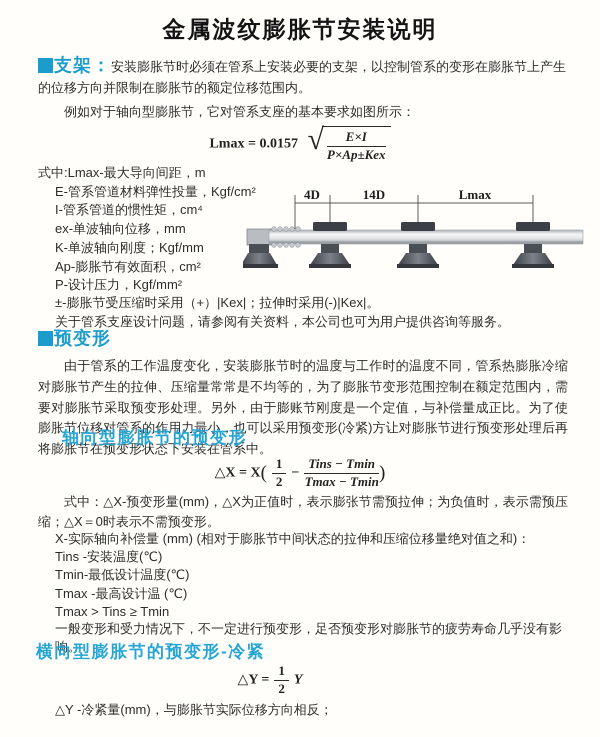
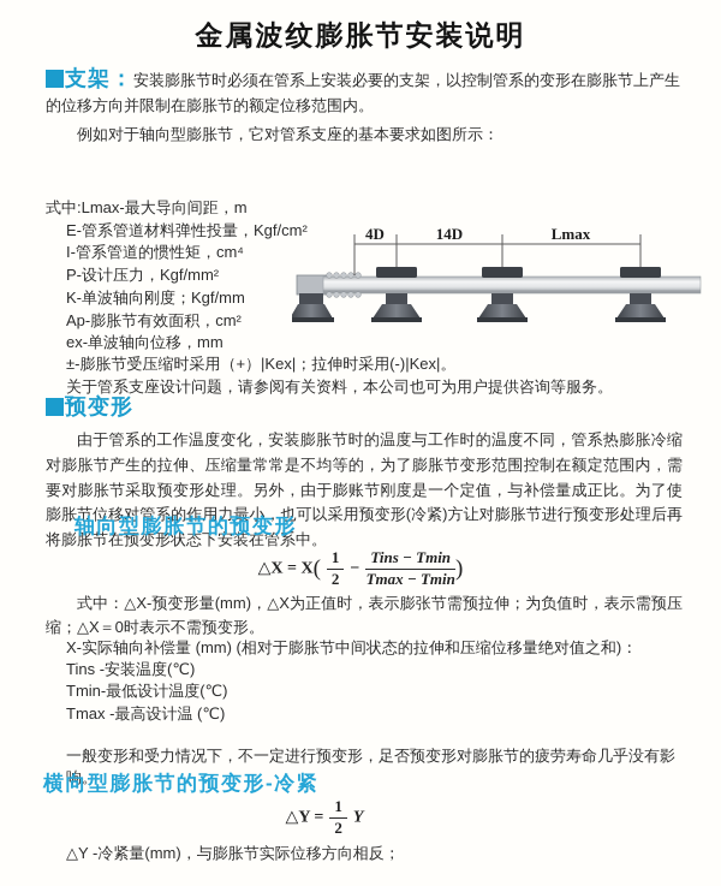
  金属波纹膨胀节安装说明
  支架：安装膨胀节时必须在管系上安装必要的支架，以控制管系的变形在膨胀节上产生的位移方向并限制在膨胀节的额定位移范围内。
  例如对于轴向型膨胀节，它对管系支座的基本要求如图所示：
- Lmax = 0.0157
- √
- E×I
- P×Ap±Kex
  式中:Lmax-最大导向间距，m
  E-管系管道材料弹性投量，Kgf/cm²
  I-管系管道的惯性矩，cm⁴
- ex-单波轴向位移，mm
+ P-设计压力，Kgf/mm²
  K-单波轴向刚度；Kgf/mm
  Ap-膨胀节有效面积，cm²
- P-设计压力，Kgf/mm²
+ ex-单波轴向位移，mm
  ±-膨胀节受压缩时采用（+）|Kex|；拉伸时采用(-)|Kex|。
  关于管系支座设计问题，请参阅有关资料，本公司也可为用户提供咨询等服务。
  4D
  14D
  Lmax
  预变形
  由于管系的工作温度变化，安装膨胀节时的温度与工作时的温度不同，管系热膨胀冷缩对膨胀节产生的拉伸、压缩量常常是不均等的，为了膨胀节变形范围控制在额定范围内，需要对膨胀节采取预变形处理。另外，由于膨账节刚度是一个定值，与补偿量成正比。为了使膨胀节位移对管系的作用力最小，也可以采用预变形(冷紧)方让对膨胀节进行预变形处理后再将膨胀节在预变形状态下安装在管系中。
  轴向型膨胀节的预变形
  △X = X(
  1
  2
  −
  Tins − Tmin
  Tmax − Tmin
  )
  式中：△X-预变形量(mm)，△X为正值时，表示膨张节需预拉伸；为负值时，表示需预压缩；△X＝0时表示不需预变形。
  X-实际轴向补偿量 (mm) (相对于膨胀节中间状态的拉伸和压缩位移量绝对值之和)：
  Tins -安装温度(℃)
  Tmin-最低设计温度(℃)
  Tmax -最高设计温 (℃)
- Tmax > Tins ≥ Tmin
  一般变形和受力情况下，不一定进行预变形，足否预变形对膨胀节的疲劳寿命几乎没有影响。
  横向型膨胀节的预变形-冷紧
  △Y =
  1
  2
  Y
  △Y -冷紧量(mm)，与膨胀节实际位移方向相反；
